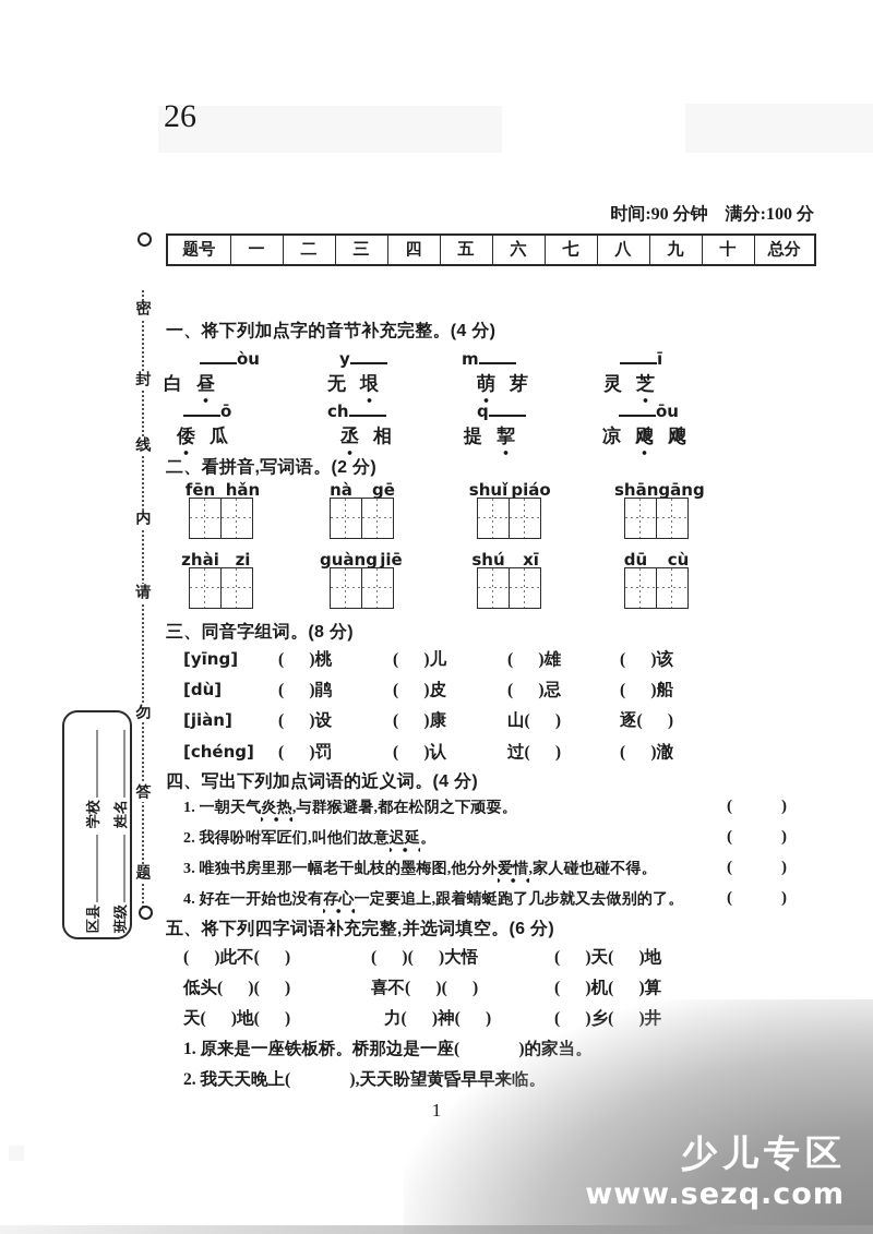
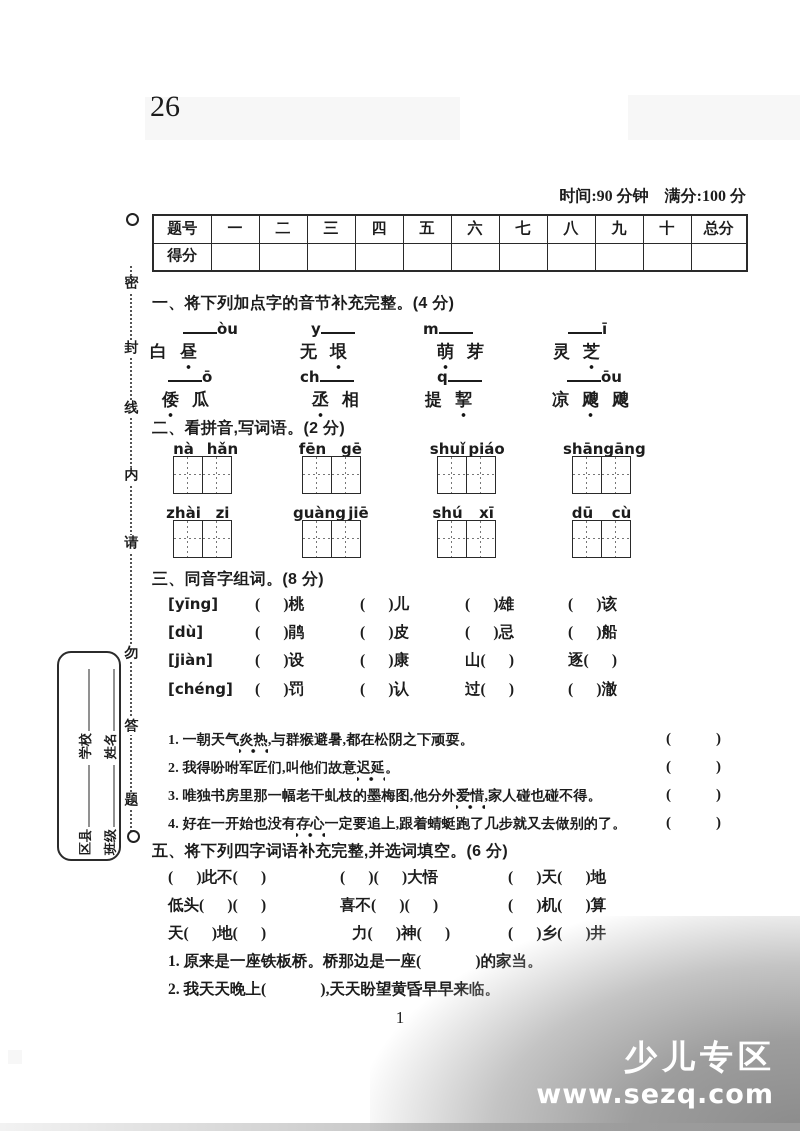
  26
  密
  封
  线
  内
  请
  勿
  答
  题
  时间:90 分钟 满分:100 分
  题号	一	二	三	四	五	六	七	八	九	十	总分
+ 得分
  一、将下列加点字的音节补充完整。(4 分)
  òu
  白 昼
  y
  无 垠
  m
  萌 芽
  ī
  灵 芝
  ō
  倭 瓜
  ch
  丞 相
  q
  提 挈
  ōu
  凉 飕 飕
  二、看拼音,写词语。(2 分)
- fēn
+ nà
  hǎn
- nà
+ fēn
  gē
  shuǐ
  piáo
  shān
  gāng
  zhài
  zi
  guàng
  jiē
  shú
  xī
  dū
  cù
  三、同音字组词。(8 分)
  [yīng]
  ( )桃
  ( )儿
  ( )雄
  ( )该
  [dù]
  ( )鹃
  ( )皮
  ( )忌
  ( )船
  [jiàn]
  ( )设
  ( )康
  山( )
  逐( )
  [chéng]
  ( )罚
  ( )认
  过( )
  ( )澈
- 四、写出下列加点词语的近义词。(4 分)
  1. 一朝天气炎热,与群猴避暑,都在松阴之下顽耍。
  ( )
  2. 我得吩咐军匠们,叫他们故意迟延。
  ( )
  3. 唯独书房里那一幅老干虬枝的墨梅图,他分外爱惜,家人碰也碰不得。
  ( )
  4. 好在一开始也没有存心一定要追上,跟着蜻蜓跑了几步就又去做别的了。
  ( )
  五、将下列四字词语补充完整,并选词填空。(6 分)
  ( )此不( )
  ( )( )大悟
  ( )天( )地
  低头( )( )
  喜不( )( )
  ( )机( )算
  天( )地( )
  少儿专区
  www.sezq.com
